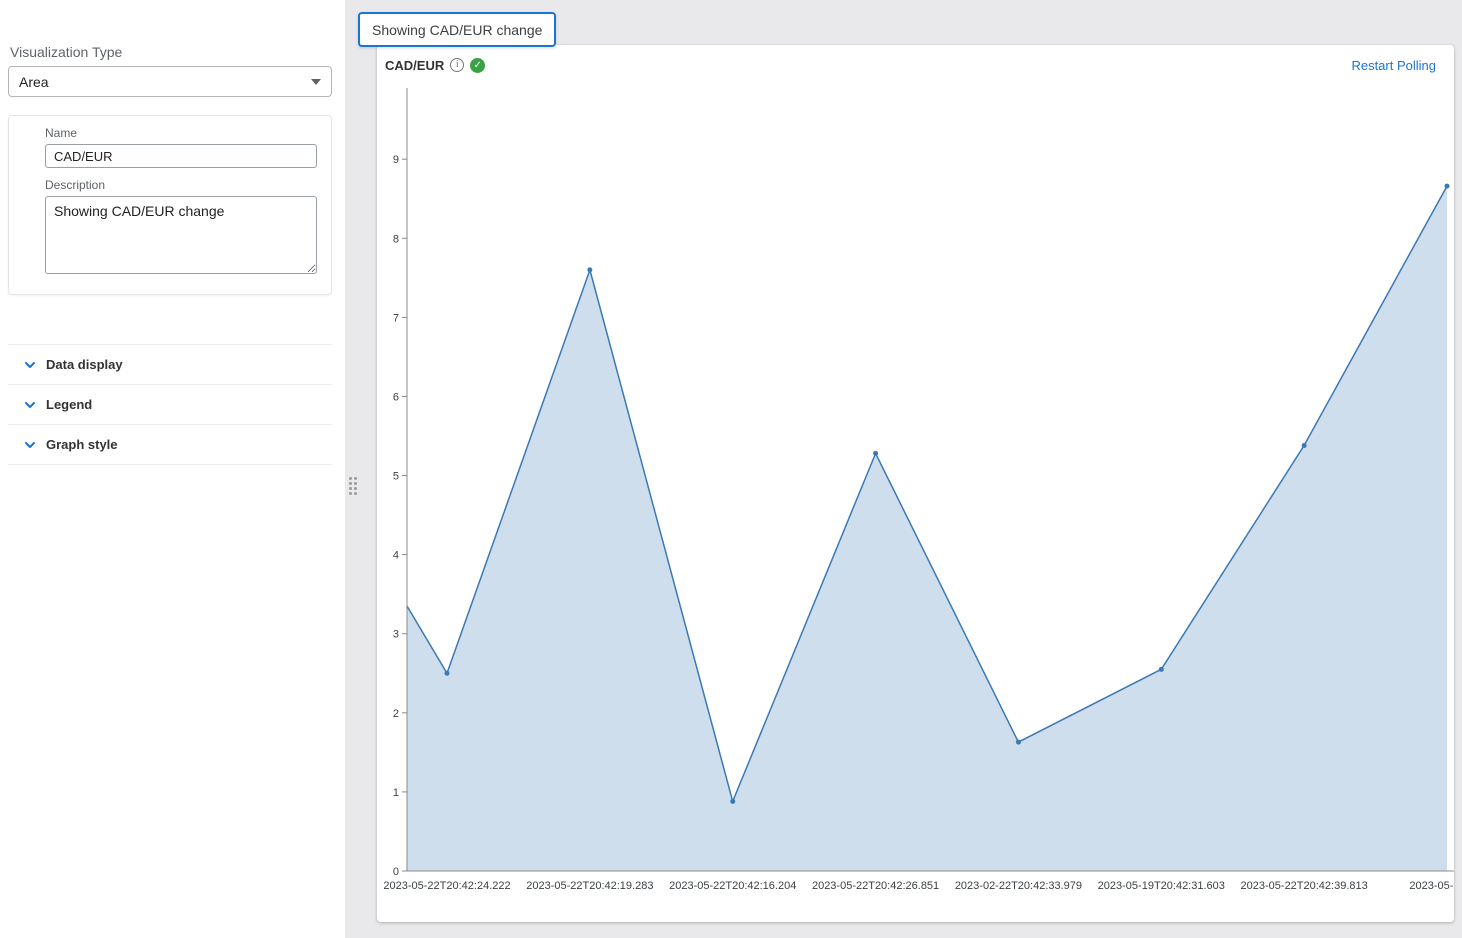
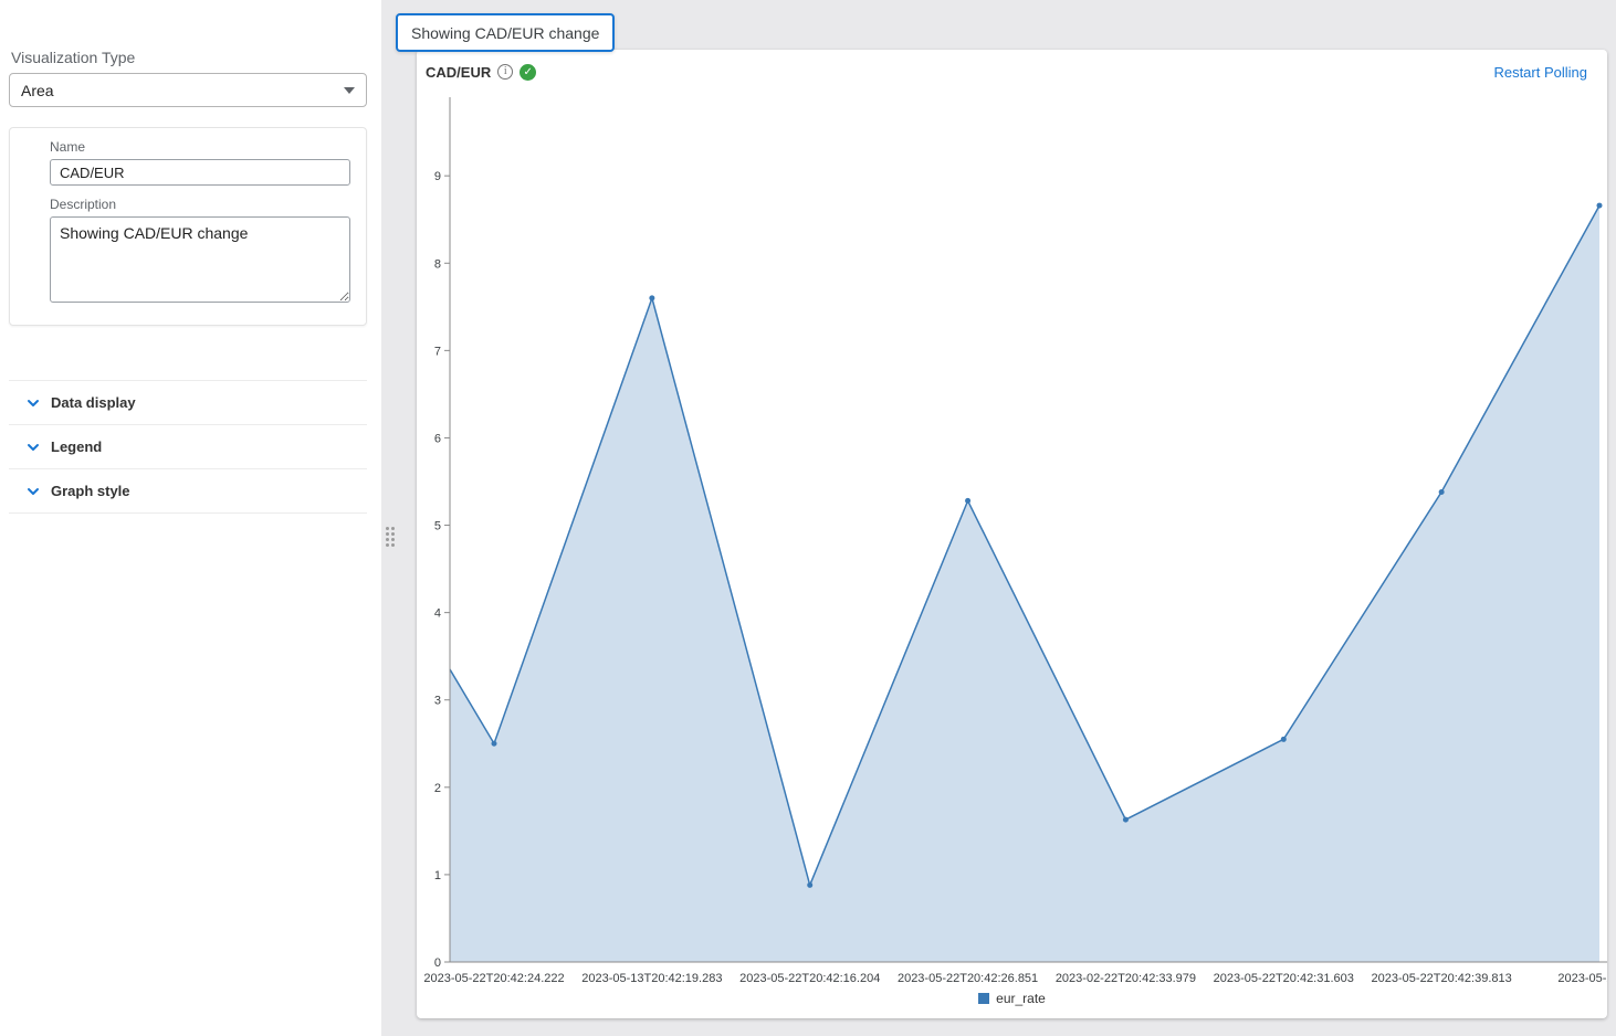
  Visualization Type
  Area
  Name
  CAD/EUR
  Description
  Showing CAD/EUR change
  Data display
  Legend
  Graph style
  Showing CAD/EUR change
  CAD/EUR
  i
  ✓
  Restart Polling
  0
  1
  2
  3
  4
  5
  6
  7
  8
  9
  2023-05-22T20:42:24.222
- 2023-05-22T20:42:19.283
+ 2023-05-13T20:42:19.283
  2023-05-22T20:42:16.204
  2023-05-22T20:42:26.851
  2023-02-22T20:42:33.979
- 2023-05-19T20:42:31.603
+ 2023-05-22T20:42:31.603
  2023-05-22T20:42:39.813
+ eur_rate
